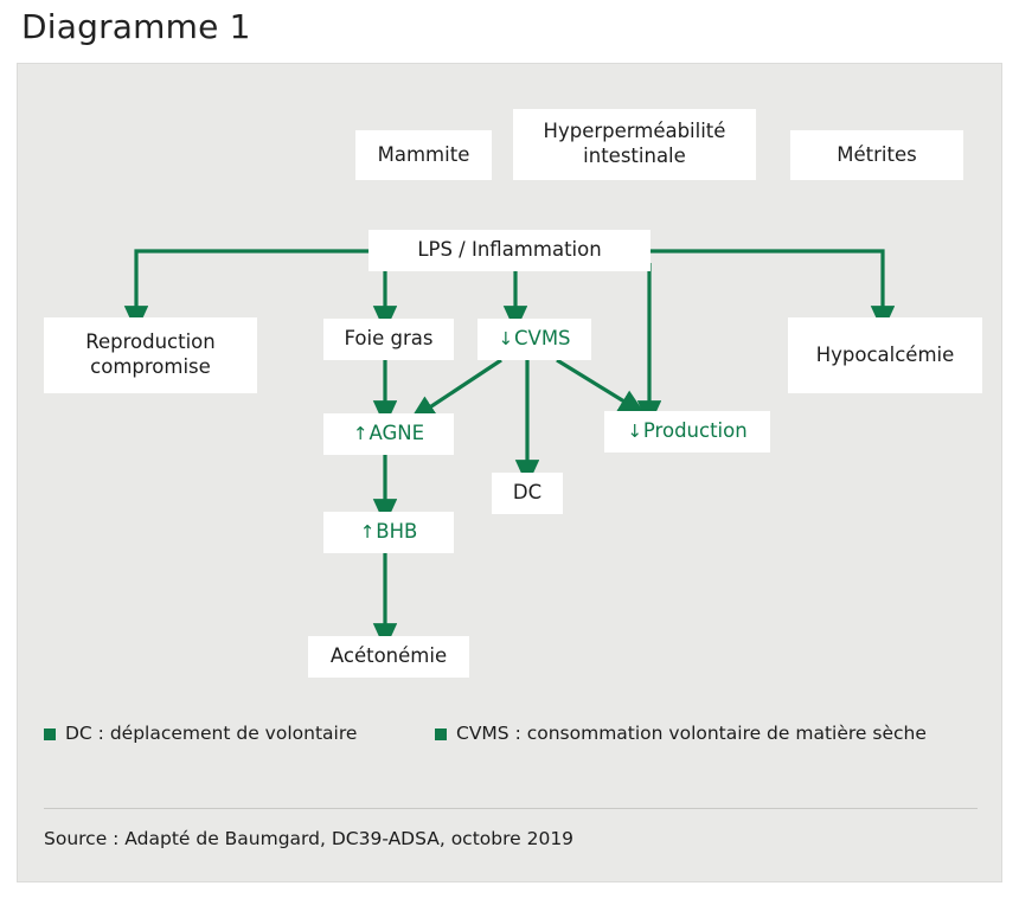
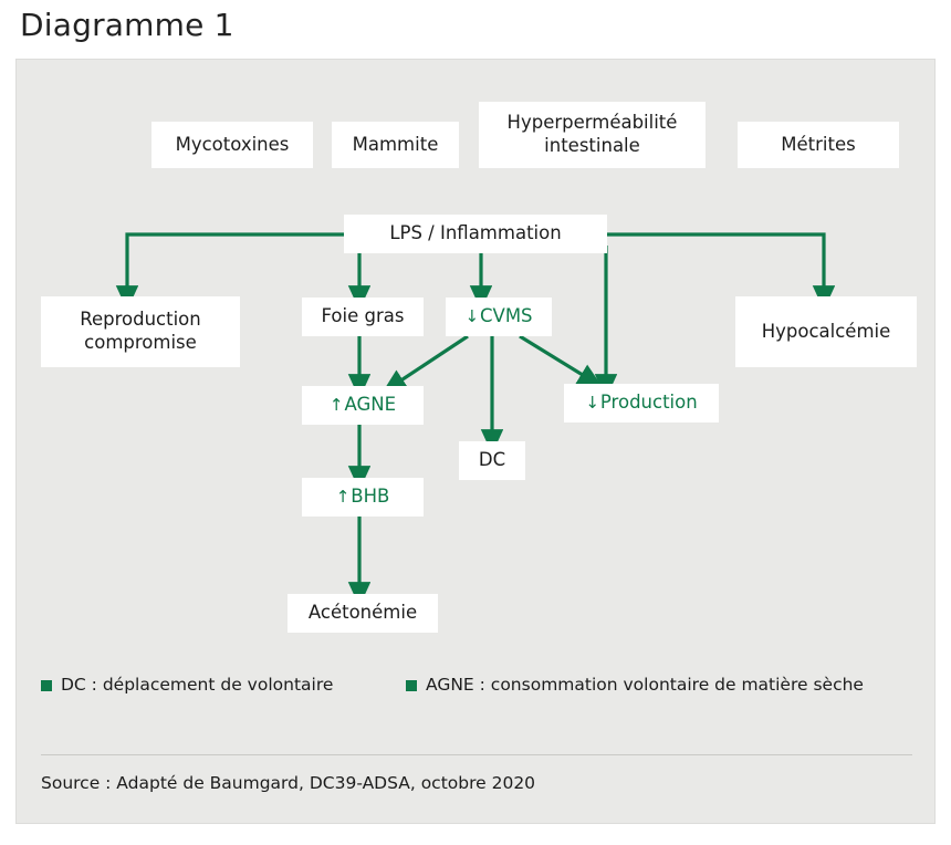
  Diagramme 1
+ Mycotoxines
  Mammite
  Hyperperméabilité
  intestinale
  Métrites
  LPS / Inflammation
  Reproduction
  compromise
  Foie gras
  ↓
  CVMS
  Hypocalcémie
  ↑
  AGNE
  ↓
  Production
  DC
  ↑
  BHB
  Acétonémie
  DC : déplacement de volontaire
- CVMS : consommation volontaire de matière sèche
+ AGNE : consommation volontaire de matière sèche
- Source : Adapté de Baumgard, DC39-ADSA, octobre 2019
+ Source : Adapté de Baumgard, DC39-ADSA, octobre 2020
